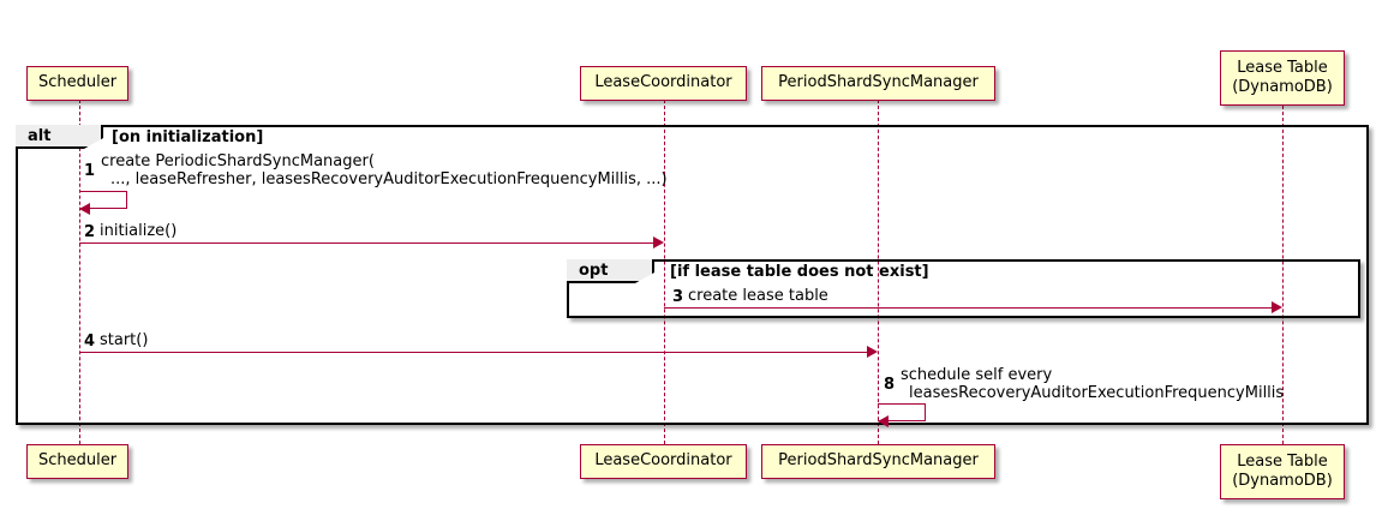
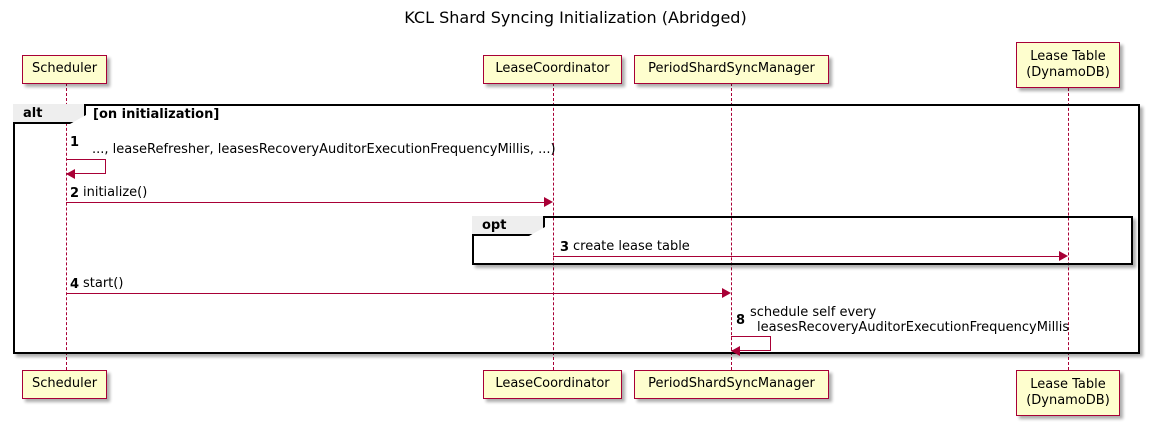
+ KCL Shard Syncing Initialization (Abridged)
  alt
  [on initialization]
  1
- create PeriodicShardSyncManager(
  ..., leaseRefresher, leasesRecoveryAuditorExecutionFrequencyMillis, ...)
  2
  initialize()
  opt
- [if lease table does not exist]
  3
  create lease table
  4
  start()
  8
  schedule self every
  leasesRecoveryAuditorExecutionFrequencyMillis
  Scheduler
  LeaseCoordinator
  PeriodShardSyncManager
  Lease Table
  (DynamoDB)
  Scheduler
  LeaseCoordinator
  PeriodShardSyncManager
  Lease Table
  (DynamoDB)
